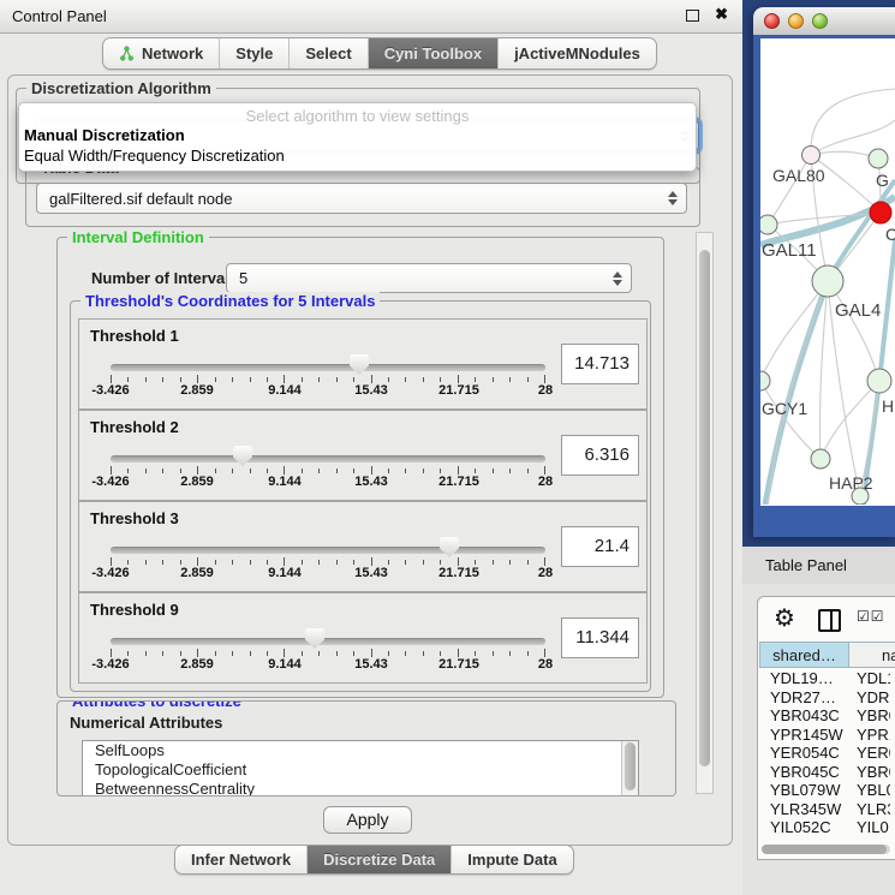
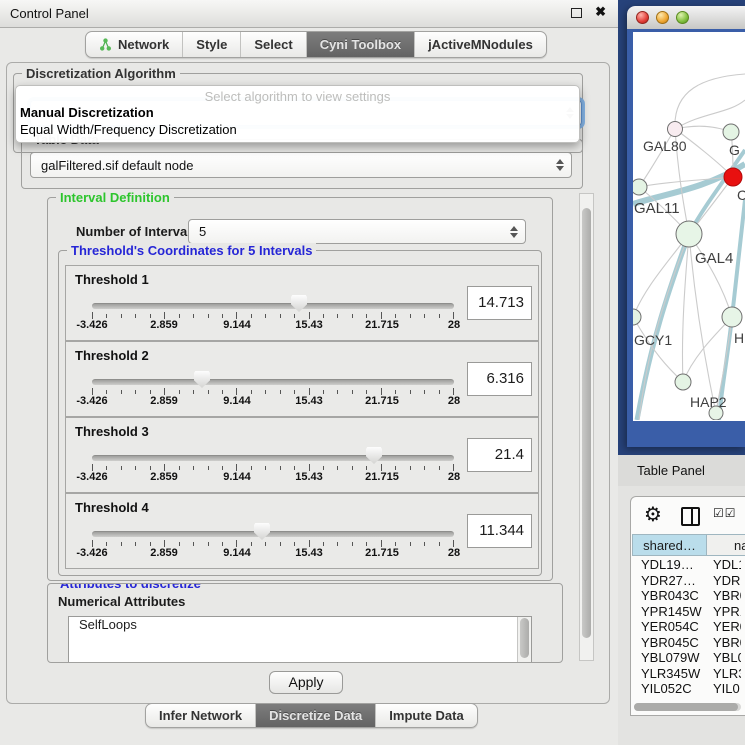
  Control Panel
  ✖
  Network
  Style
  Select
  Cyni Toolbox
  jActiveMNodules
  Discretization Algorithm
  Select algorithm to view settings
  Manual Discretization
  Equal Width/Frequency Discretization
  galFiltered.sif default node
  Interval Definition
  Number of Interva
  5
  Threshold's Coordinates for 5 Intervals
  Threshold 1
  -3.426
  2.859
  9.144
  15.43
  21.715
  28
  14.713
  Threshold 2
  -3.426
  2.859
  9.144
  15.43
  21.715
  28
  6.316
  Threshold 3
  -3.426
  2.859
  9.144
  15.43
  21.715
  28
  21.4
- Threshold 9
+ Threshold 4
  -3.426
  2.859
  9.144
  15.43
  21.715
  28
  11.344
  Attributes to discretize
  Numerical Attributes
  SelfLoops
- TopologicalCoefficient
- BetweennessCentrality
  Apply
  Infer Network
  Discretize Data
  Impute Data
  GAL80
  G
  C
  GAL11
  GAL4
  GCY1
  H
  HAP2
  Table Panel
  ⚙
  ☑☑
  shared…
  YDL19…
  YDL
  YDR27…
  YDR
  YBR043C
  YBR
  YPR145W
  YPR
  YER054C
  YER
  YBR045C
  YBR
  YBL079W
  YBL
  YLR345W
  YLR
  YIL052C
  YIL0
